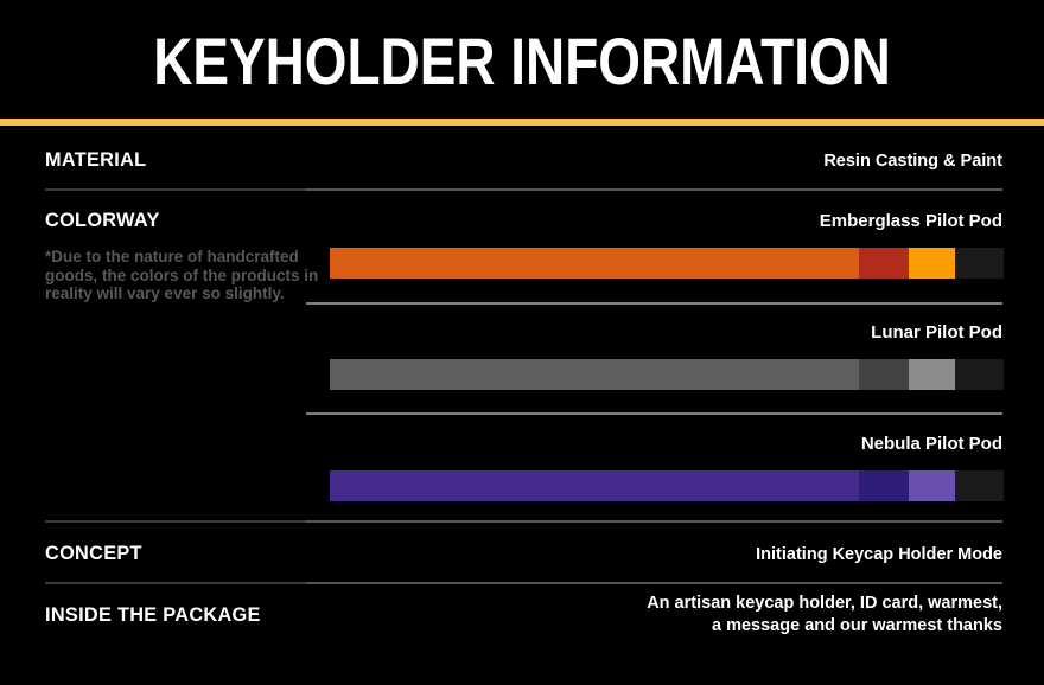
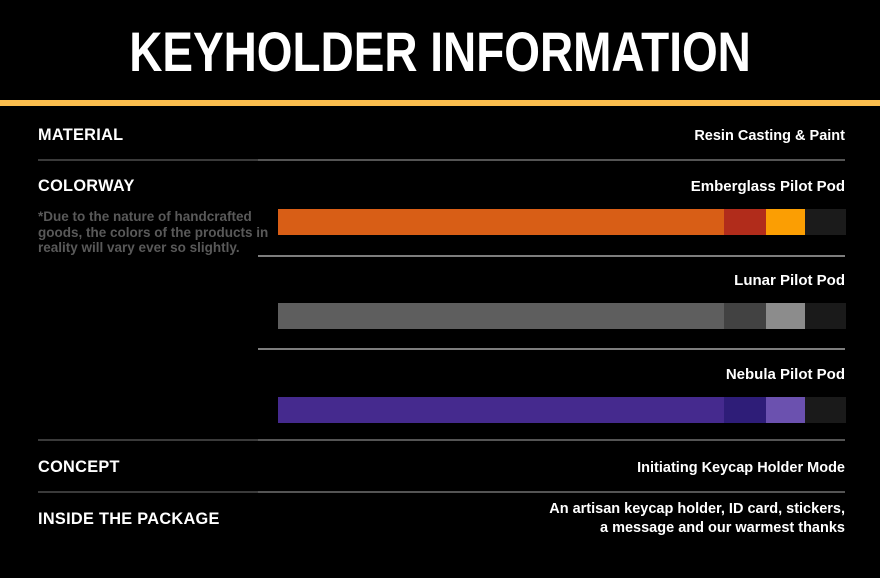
  KEYHOLDER INFORMATION
  MATERIAL
  Resin Casting & Paint
  COLORWAY
  *Due to the nature of handcrafted
  goods, the colors of the products in
  reality will vary ever so slightly.
  Emberglass Pilot Pod
  Lunar Pilot Pod
  Nebula Pilot Pod
  CONCEPT
  Initiating Keycap Holder Mode
  INSIDE THE PACKAGE
- An artisan keycap holder, ID card, warmest,
+ An artisan keycap holder, ID card, stickers,
  a message and our warmest thanks
